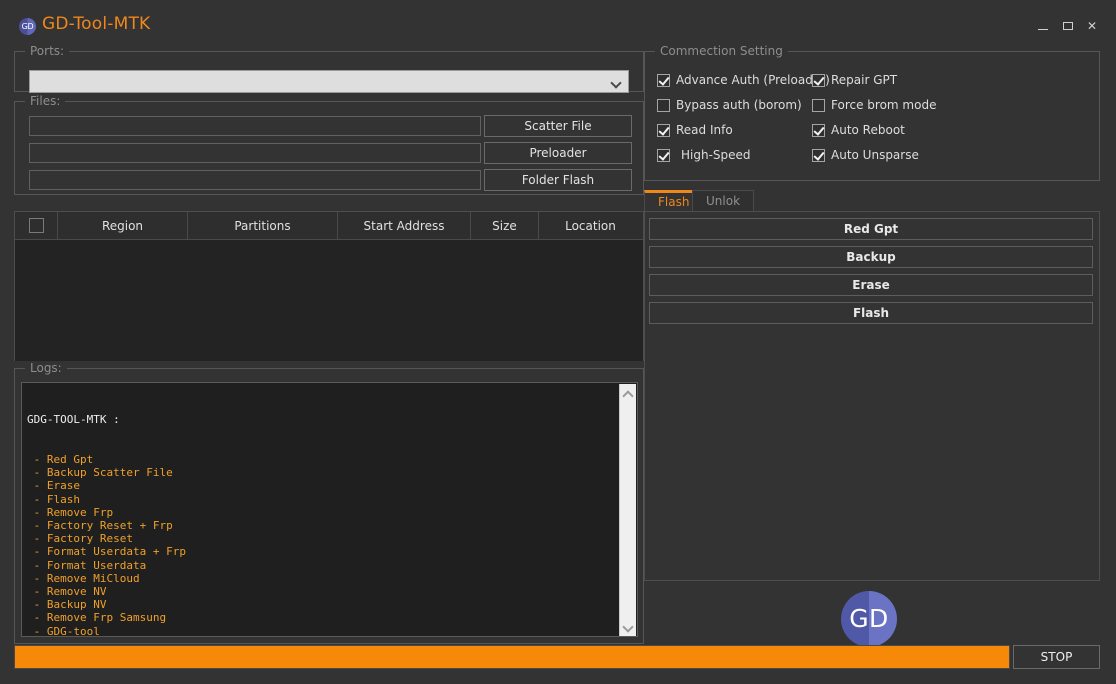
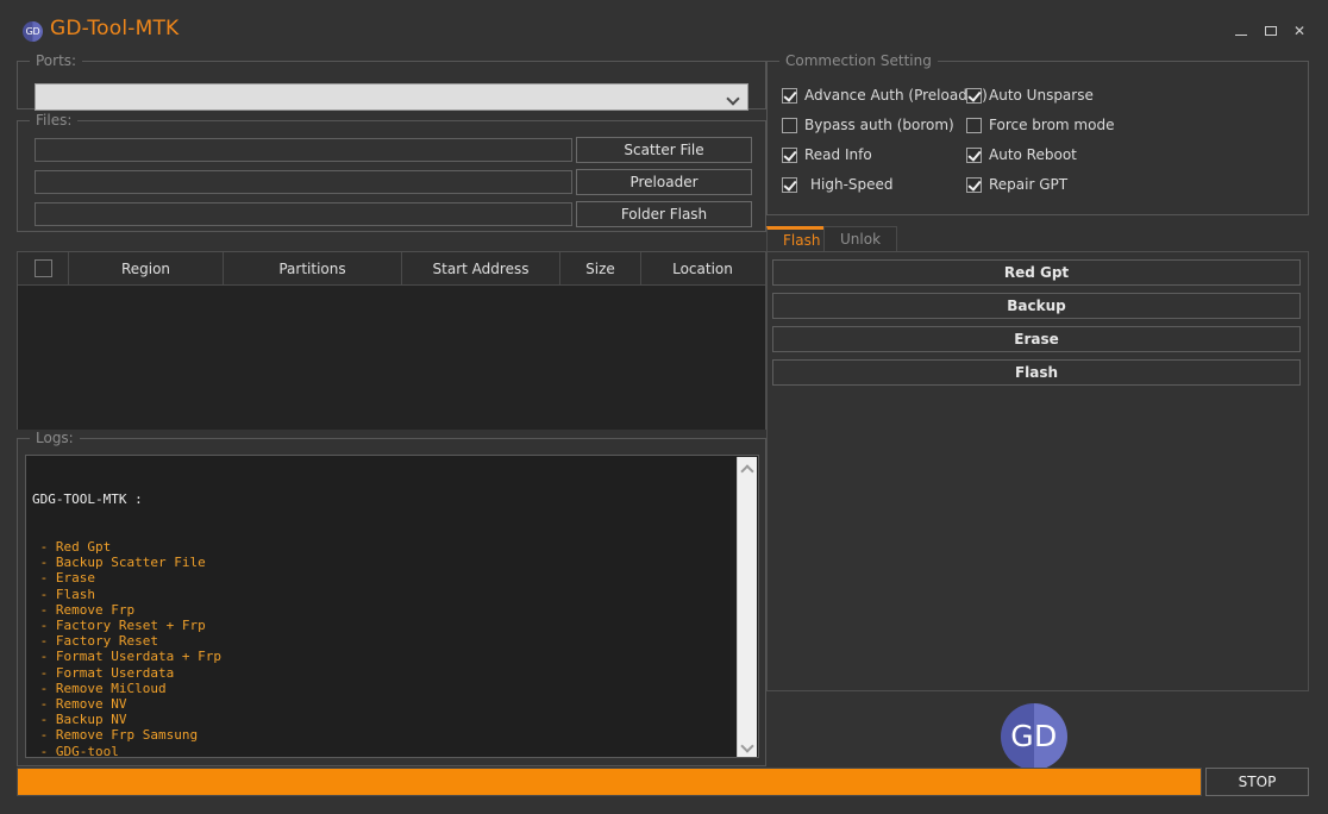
  GD
  GD-Tool-MTK
  ✕
  Ports:
  Files:
  Scatter File
  Preloader
  Folder Flash
  Region
  Partitions
  Start Address
  Size
  Location
  Logs:
  GDG-TOOL-MTK :
  - Red Gpt
  - Backup Scatter File
  - Erase
  - Flash
  - Remove Frp
  - Factory Reset + Frp
  - Factory Reset
  - Format Userdata + Frp
  - Format Userdata
  - Remove MiCloud
  - Remove NV
  - Backup NV
  - Remove Frp Samsung
  - GDG-tool
  Commection Setting
  Advance Auth (Preload)
  Bypass auth (borom)
  Read Info
  High-Speed
- Repair GPT
+ Auto Unsparse
  Force brom mode
  Auto Reboot
- Auto Unsparse
+ Repair GPT
  Flash
  Unlok
  Red Gpt
  Backup
  Erase
  Flash
  GD
  STOP
